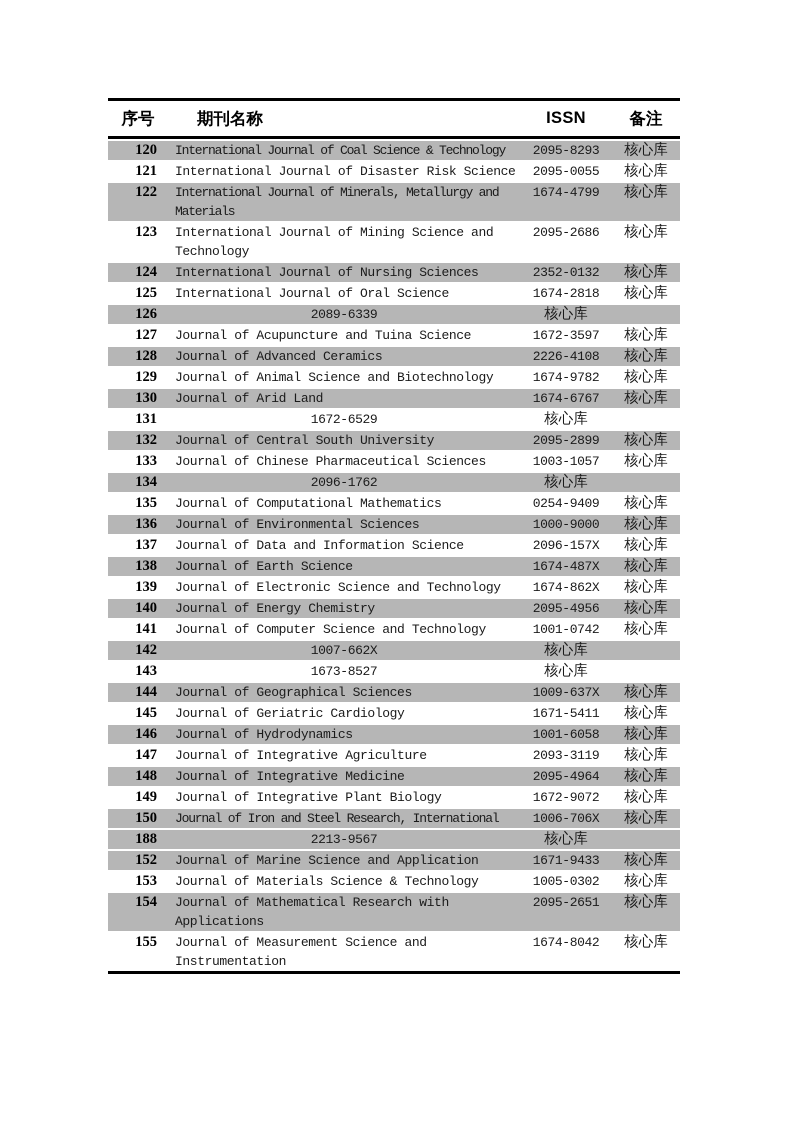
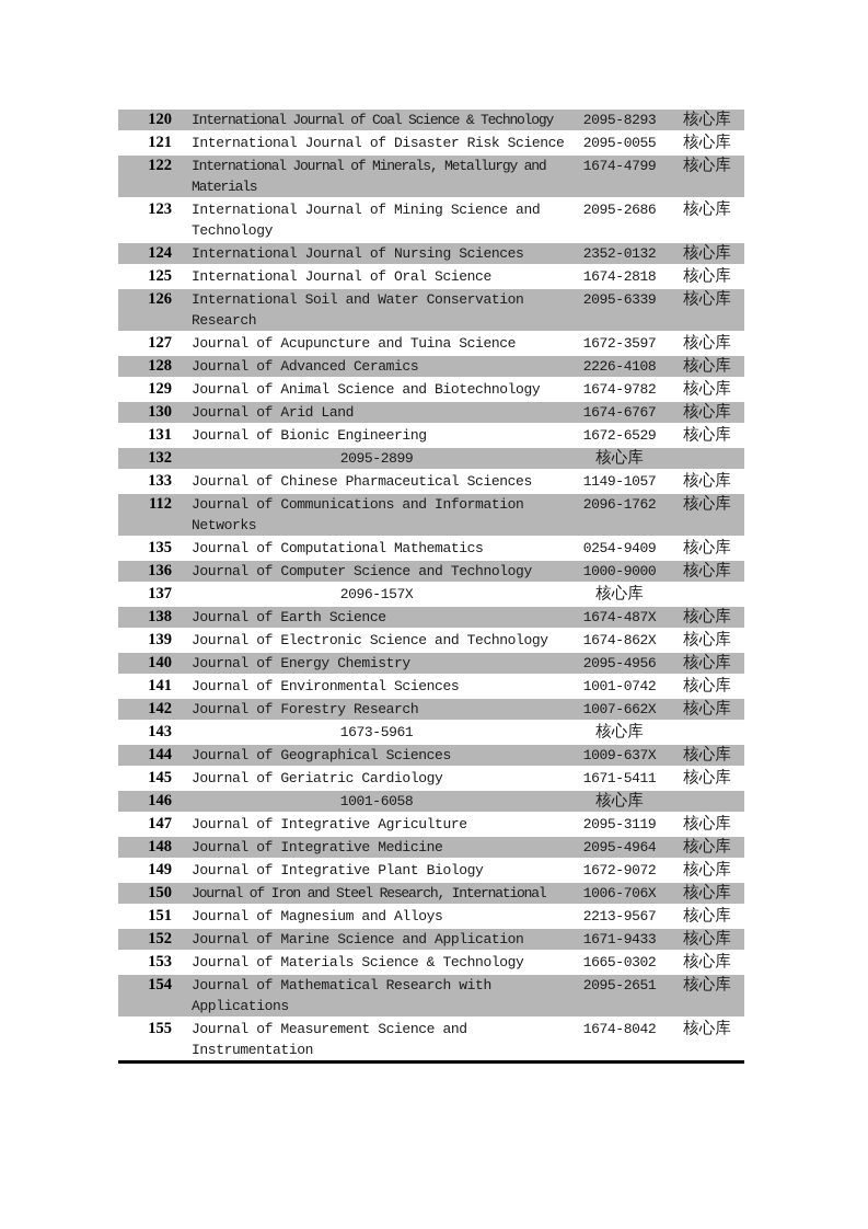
- 序号
- 期刊名称
- ISSN
- 备注
  120
  International Journal of Coal Science & Technology
  2095-8293
  核心库
  121
  International Journal of Disaster Risk Science
  2095-0055
  核心库
  122
  International Journal of Minerals, Metallurgy and
  Materials
  1674-4799
  核心库
  123
  International Journal of Mining Science and
  Technology
  2095-2686
  核心库
  124
  International Journal of Nursing Sciences
  2352-0132
  核心库
  125
  International Journal of Oral Science
  1674-2818
  核心库
  126
+ International Soil and Water Conservation
+ Research
- 2089-6339
+ 2095-6339
  核心库
  127
  Journal of Acupuncture and Tuina Science
  1672-3597
  核心库
  128
  Journal of Advanced Ceramics
  2226-4108
  核心库
  129
  Journal of Animal Science and Biotechnology
  1674-9782
  核心库
  130
  Journal of Arid Land
  1674-6767
  核心库
  131
+ Journal of Bionic Engineering
  1672-6529
  核心库
  132
- Journal of Central South University
  2095-2899
  核心库
  133
  Journal of Chinese Pharmaceutical Sciences
- 1003-1057
+ 1149-1057
  核心库
- 134
+ 112
+ Journal of Communications and Information
+ Networks
  2096-1762
  核心库
  135
  Journal of Computational Mathematics
  0254-9409
  核心库
  136
- Journal of Environmental Sciences
+ Journal of Computer Science and Technology
  1000-9000
  核心库
  137
- Journal of Data and Information Science
  2096-157X
  核心库
  138
  Journal of Earth Science
  1674-487X
  核心库
  139
  Journal of Electronic Science and Technology
  1674-862X
  核心库
  140
  Journal of Energy Chemistry
  2095-4956
  核心库
  141
- Journal of Computer Science and Technology
+ Journal of Environmental Sciences
  1001-0742
  核心库
  142
+ Journal of Forestry Research
  1007-662X
  核心库
  143
- 1673-8527
+ 1673-5961
  核心库
  144
  Journal of Geographical Sciences
  1009-637X
  核心库
  145
  Journal of Geriatric Cardiology
  1671-5411
  核心库
  146
- Journal of Hydrodynamics
  1001-6058
  核心库
  147
  Journal of Integrative Agriculture
- 2093-3119
+ 2095-3119
  核心库
  148
  Journal of Integrative Medicine
  2095-4964
  核心库
  149
  Journal of Integrative Plant Biology
  1672-9072
  核心库
  150
  Journal of Iron and Steel Research, International
  1006-706X
  核心库
- 188
+ 151
+ Journal of Magnesium and Alloys
  2213-9567
  核心库
  152
  Journal of Marine Science and Application
  1671-9433
  核心库
  153
  Journal of Materials Science & Technology
- 1005-0302
+ 1665-0302
  核心库
  154
  Journal of Mathematical Research with
  Applications
  2095-2651
  核心库
  155
  Journal of Measurement Science and
  Instrumentation
  1674-8042
  核心库
